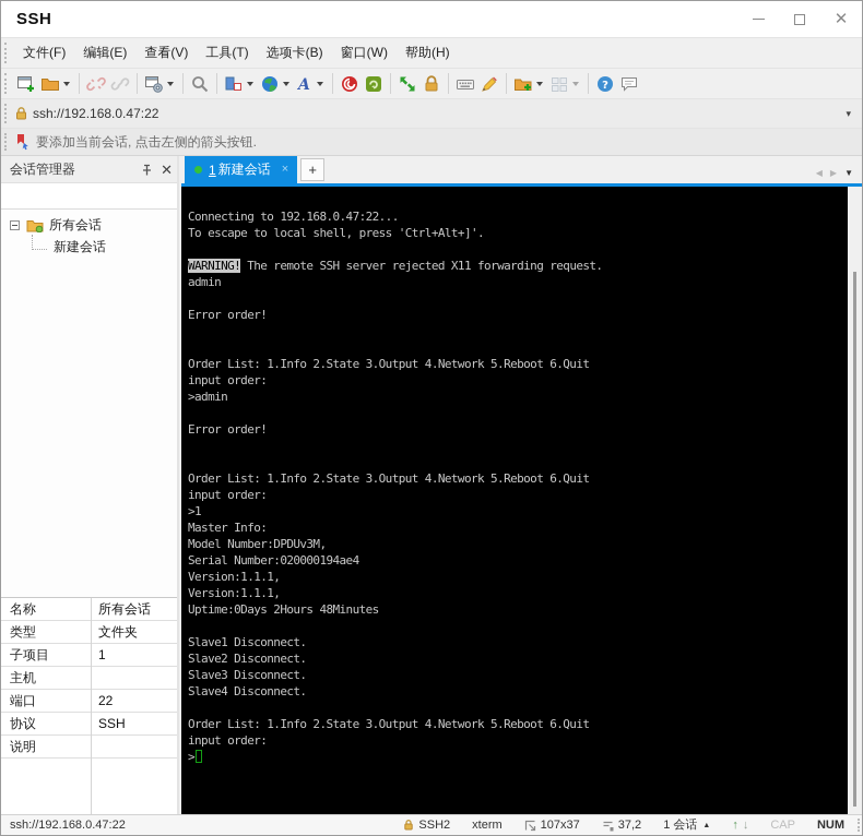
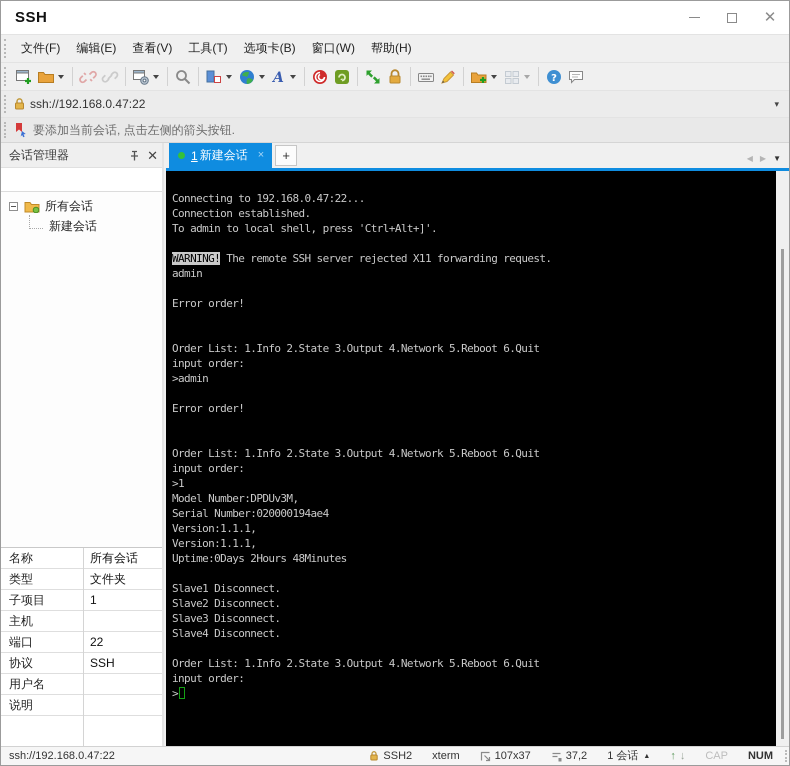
  SSH
  ✕
  文件(F)
  编辑(E)
  查看(V)
  工具(T)
  选项卡(B)
  窗口(W)
  帮助(H)
  A
  ?
  ssh://192.168.0.47:22
  ▾
  要添加当前会话, 点击左侧的箭头按钮.
  会话管理器
  ✕
  所有会话
  新建会话
  名称
  所有会话
  类型
  文件夹
  子项目
  1
  主机
  端口
  22
  协议
  SSH
+ 用户名
  说明
  1
  新建会话
  ×
  +
  ◀
  ▶
  ▼
  Connecting to 192.168.0.47:22...
+ Connection established.
- To escape to local shell, press 'Ctrl+Alt+]'.
+ To admin to local shell, press 'Ctrl+Alt+]'.
  WARNING! The remote SSH server rejected X11 forwarding request.
  admin
  Error order!
  Order List: 1.Info 2.State 3.Output 4.Network 5.Reboot 6.Quit
  input order:
  >admin
  Error order!
  Order List: 1.Info 2.State 3.Output 4.Network 5.Reboot 6.Quit
  input order:
  >1
- Master Info:
  Model Number:DPDUv3M,
  Serial Number:020000194ae4
  Version:1.1.1,
  Version:1.1.1,
  Uptime:0Days 2Hours 48Minutes
  Slave1 Disconnect.
  Slave2 Disconnect.
  Slave3 Disconnect.
  Slave4 Disconnect.
  Order List: 1.Info 2.State 3.Output 4.Network 5.Reboot 6.Quit
  input order:
  >
  ssh://192.168.0.47:22
  SSH2
  xterm
  107x37
  37,2
  1 会话
  ↑
  ↓
  CAP
  NUM
